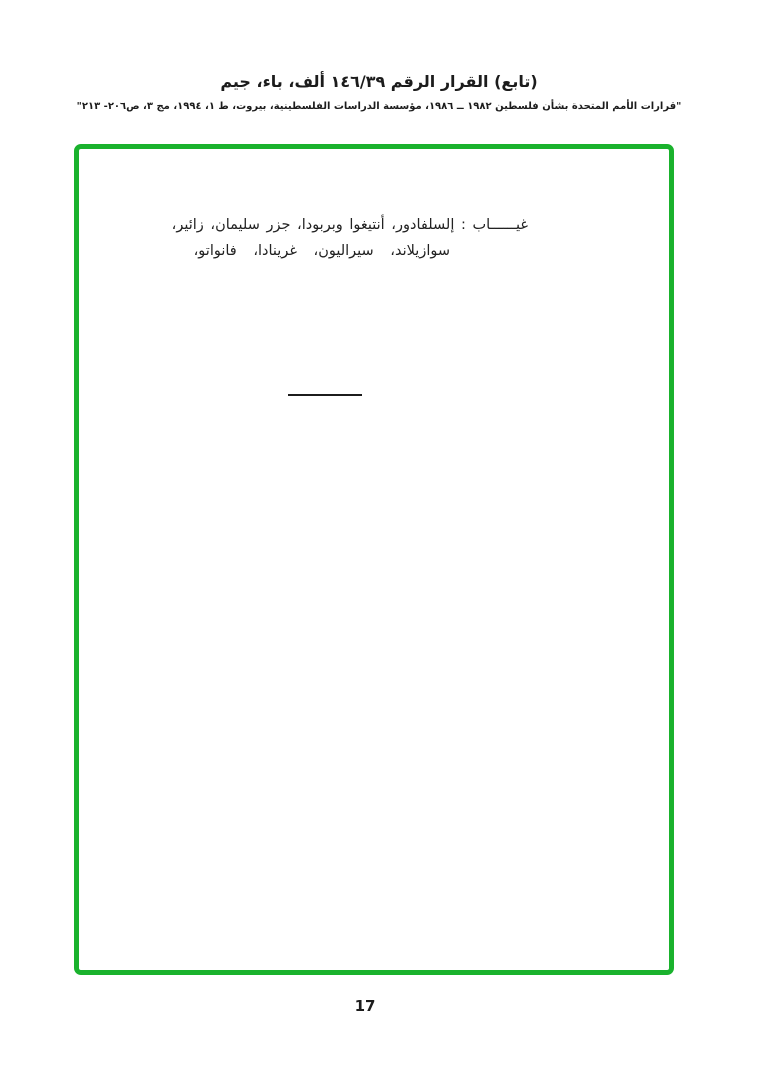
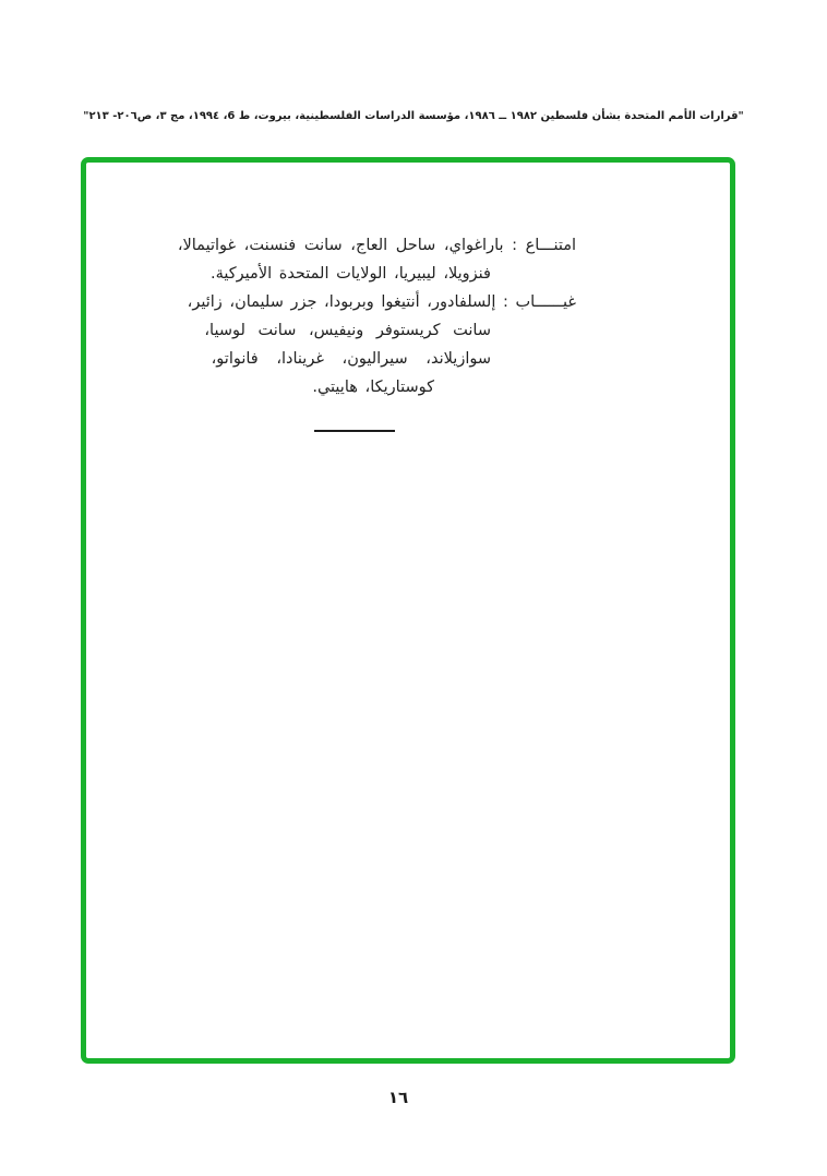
- (تابع) القرار الرقم ١٤٦/٣٩ ألف، باء، جيم
- "قرارات الأمم المتحدة بشأن فلسطين ١٩٨٢ ــ ١٩٨٦، مؤسسة الدراسات الفلسطينية، بيروت، ط ١، ١٩٩٤، مج ٣، ص٢٠٦- ٢١٣"
+ "قرارات الأمم المتحدة بشأن فلسطين ١٩٨٢ ــ ١٩٨٦، مؤسسة الدراسات الفلسطينية، بيروت، ط 6، ١٩٩٤، مج ٣، ص٢٠٦- ٢١٣"
+ امتنـــاع : باراغواي، ساحل العاج، سانت فنسنت، غواتيمالا،
+ فنزويلا، ليبيريا، الولايات المتحدة الأميركية.
  غيــــــاب : إلسلفادور، أنتيغوا وبربودا، جزر سليمان، زائير،
+ سانت كريستوفر ونيفيس، سانت لوسيا،
  سوازيلاند، سيراليون، غرينادا، فانواتو،
+ كوستاريكا، هاييتي.
- 17
+ ١٦
